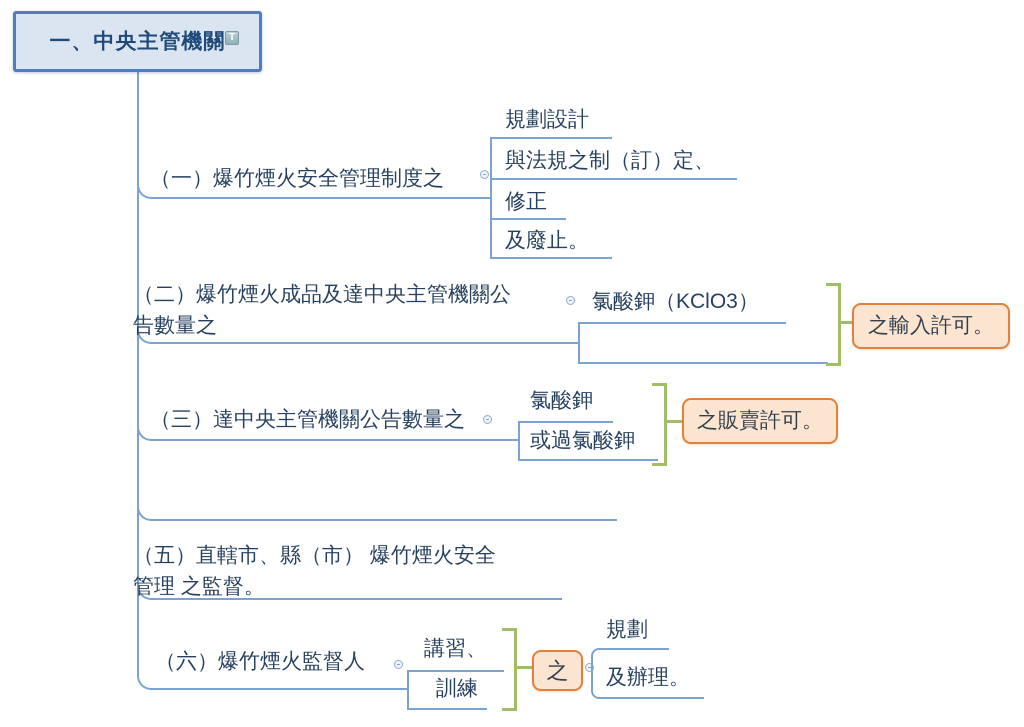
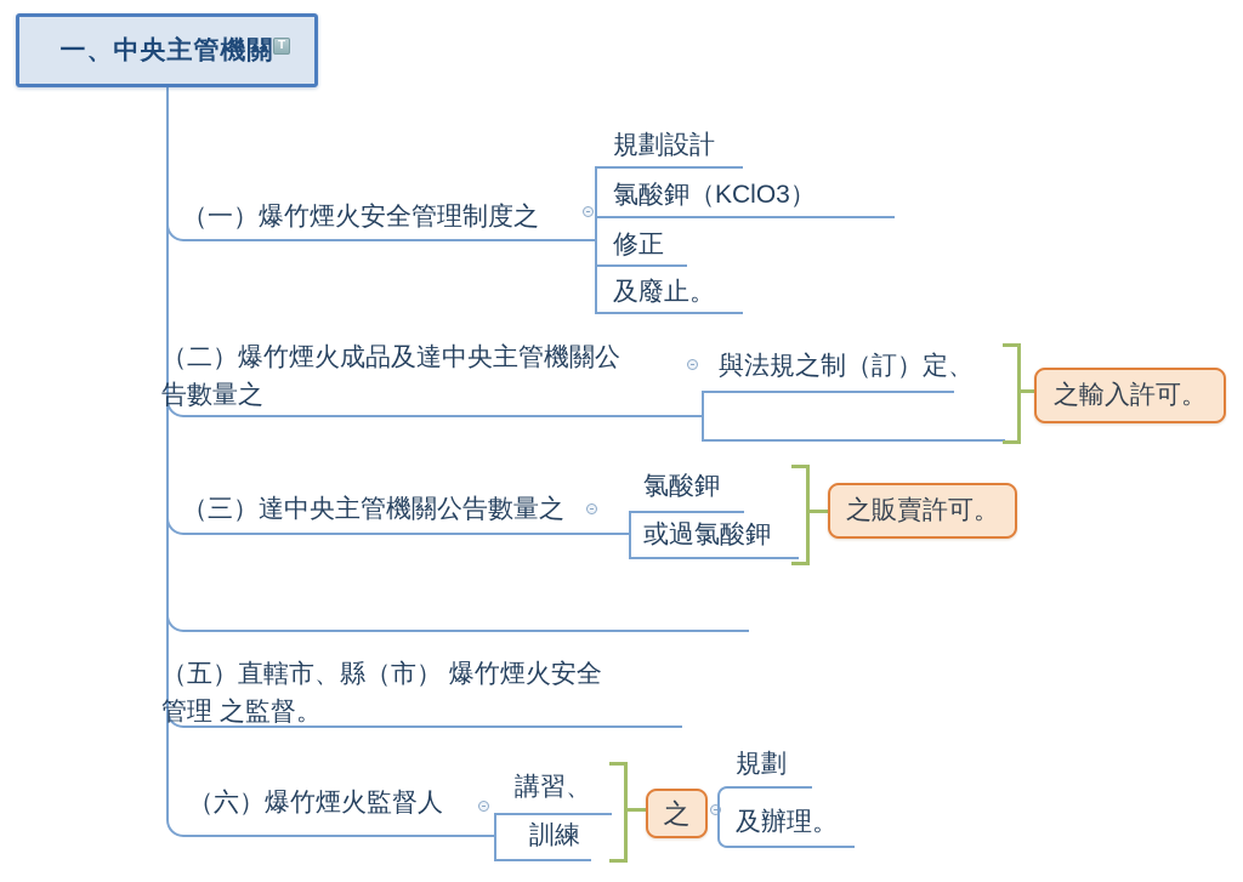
  一、中央主管機關
  T
  （一）爆竹煙火安全管理制度之
  規劃設計
- 與法規之制（訂）定、
+ 氯酸鉀（KClO3）
  修正
  及廢止。
  （二）爆竹煙火成品及達中央主管機關公
  告數量之
- 氯酸鉀（KClO3）
+ 與法規之制（訂）定、
  之輸入許可。
  （三）達中央主管機關公告數量之
  氯酸鉀
  或過氯酸鉀
  之販賣許可。
  （五）直轄市、縣（市） 爆竹煙火安全
  管理 之監督。
  （六）爆竹煙火監督人
  講習、
  訓練
  之
  規劃
  及辦理。
